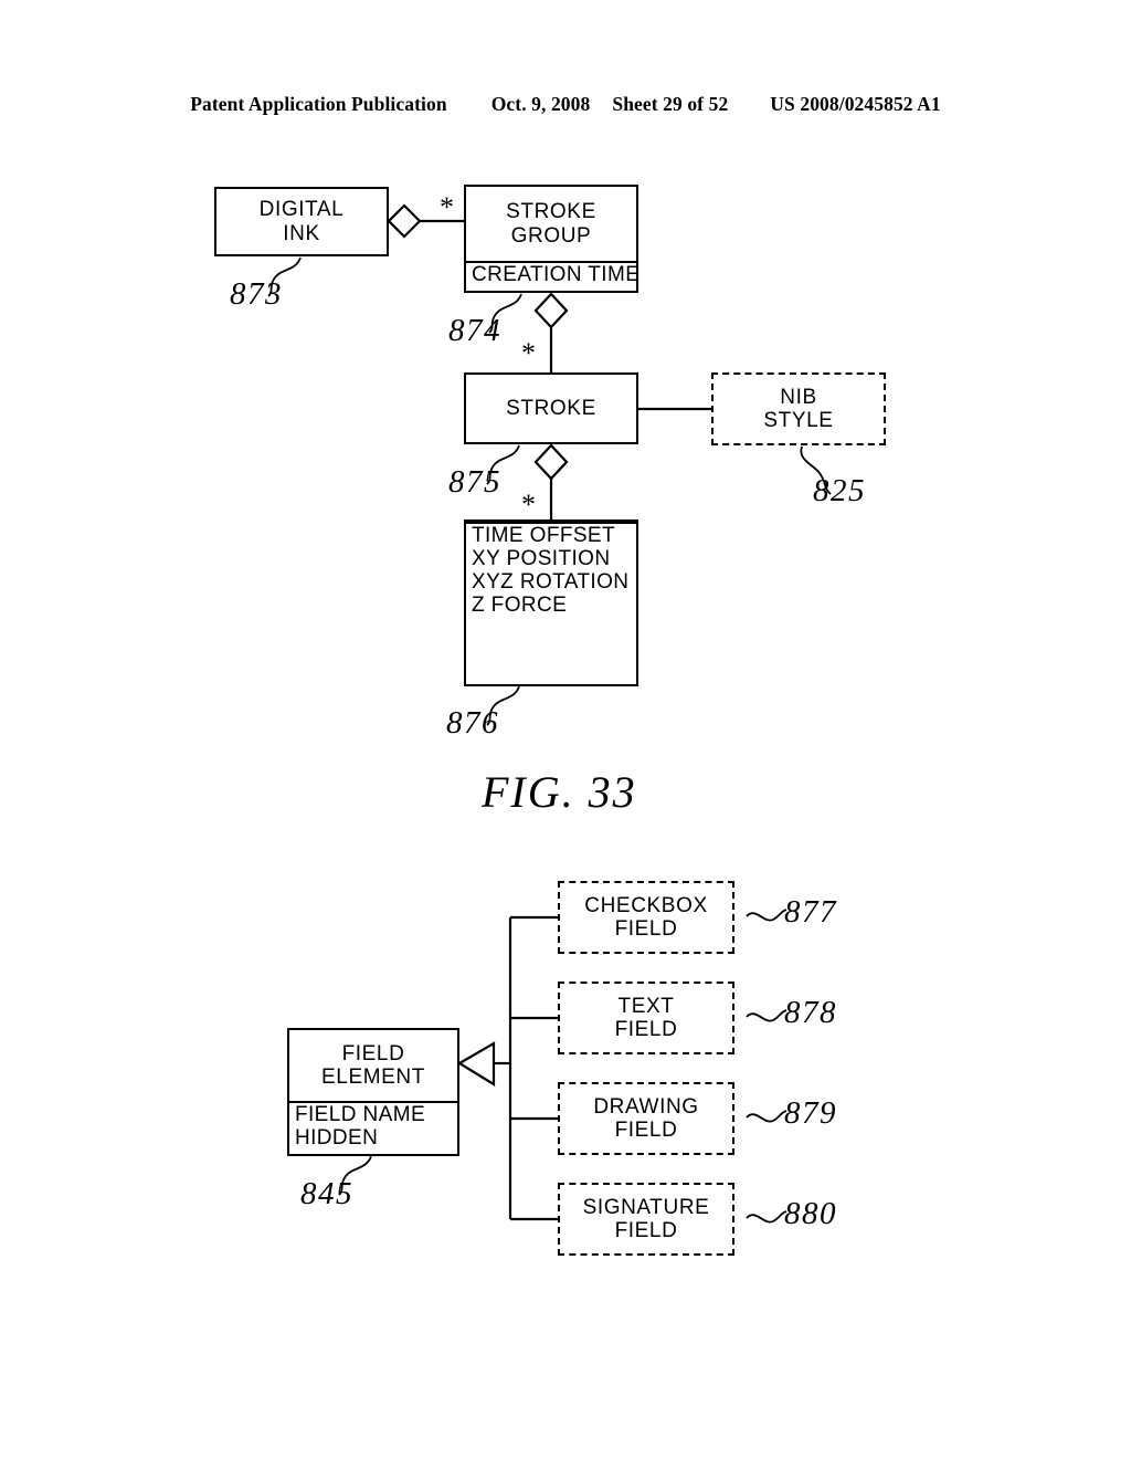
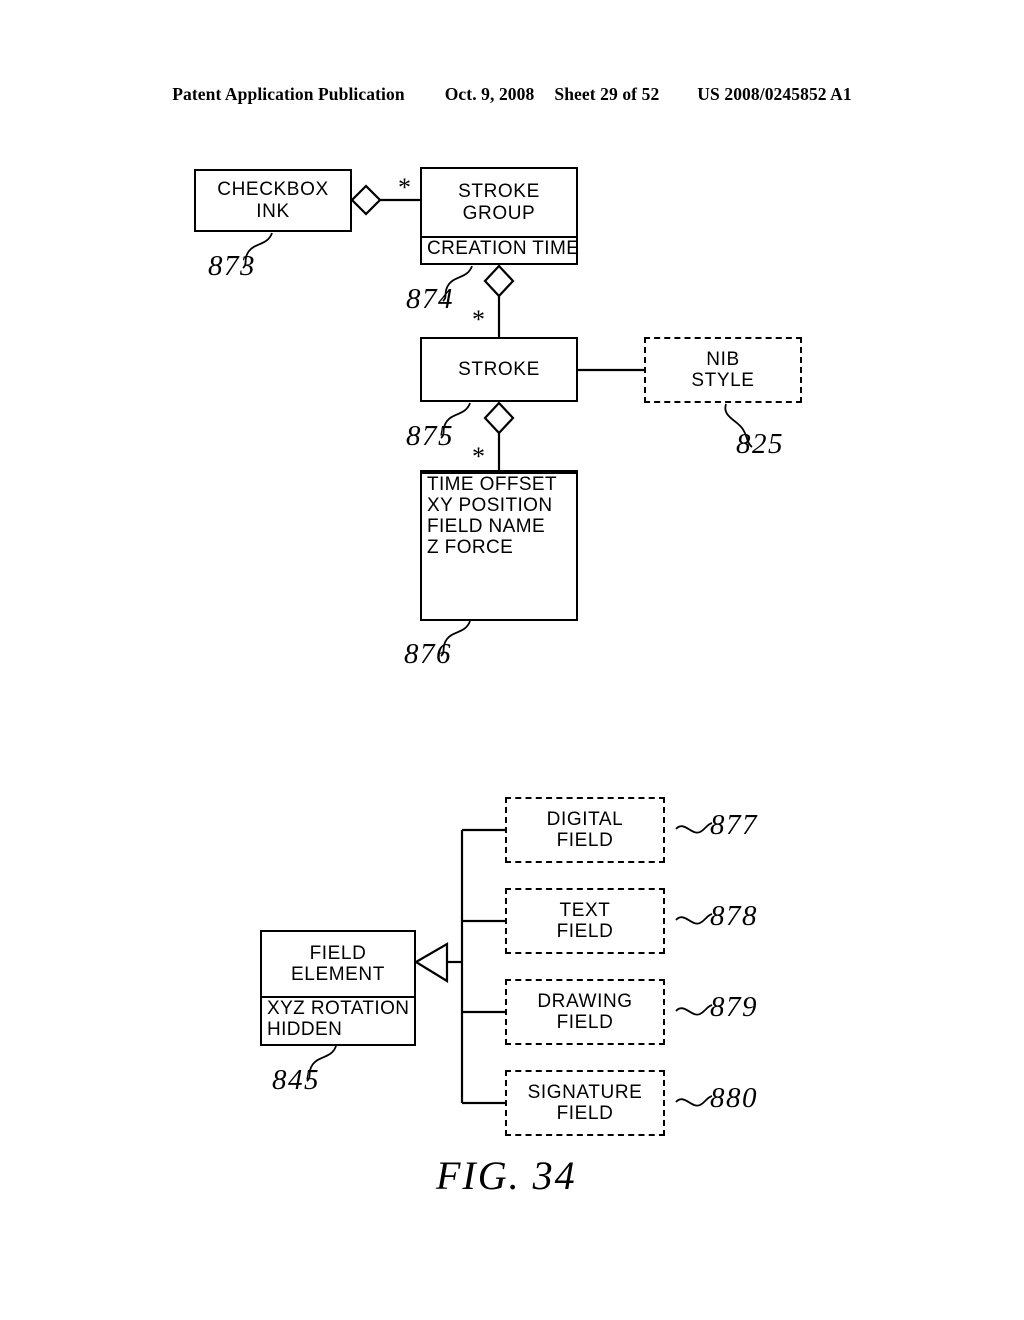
  Patent Application Publication
  Oct. 9, 2008
  Sheet 29 of 52
  US 2008/0245852 A1
- DIGITAL
+ CHECKBOX
  INK
  873
  STROKE
  GROUP
  CREATION TIME
  874
  *
  *
  *
  STROKE
  875
  NIB
  STYLE
  825
  TIME OFFSET
  XY POSITION
- XYZ ROTATION
+ FIELD NAME
  Z FORCE
  876
- FIG. 33
- CHECKBOX
+ DIGITAL
  FIELD
  877
  TEXT
  FIELD
  878
  DRAWING
  FIELD
  879
  SIGNATURE
  FIELD
  880
  FIELD
  ELEMENT
- FIELD NAME
+ XYZ ROTATION
  HIDDEN
  845
+ FIG. 34
